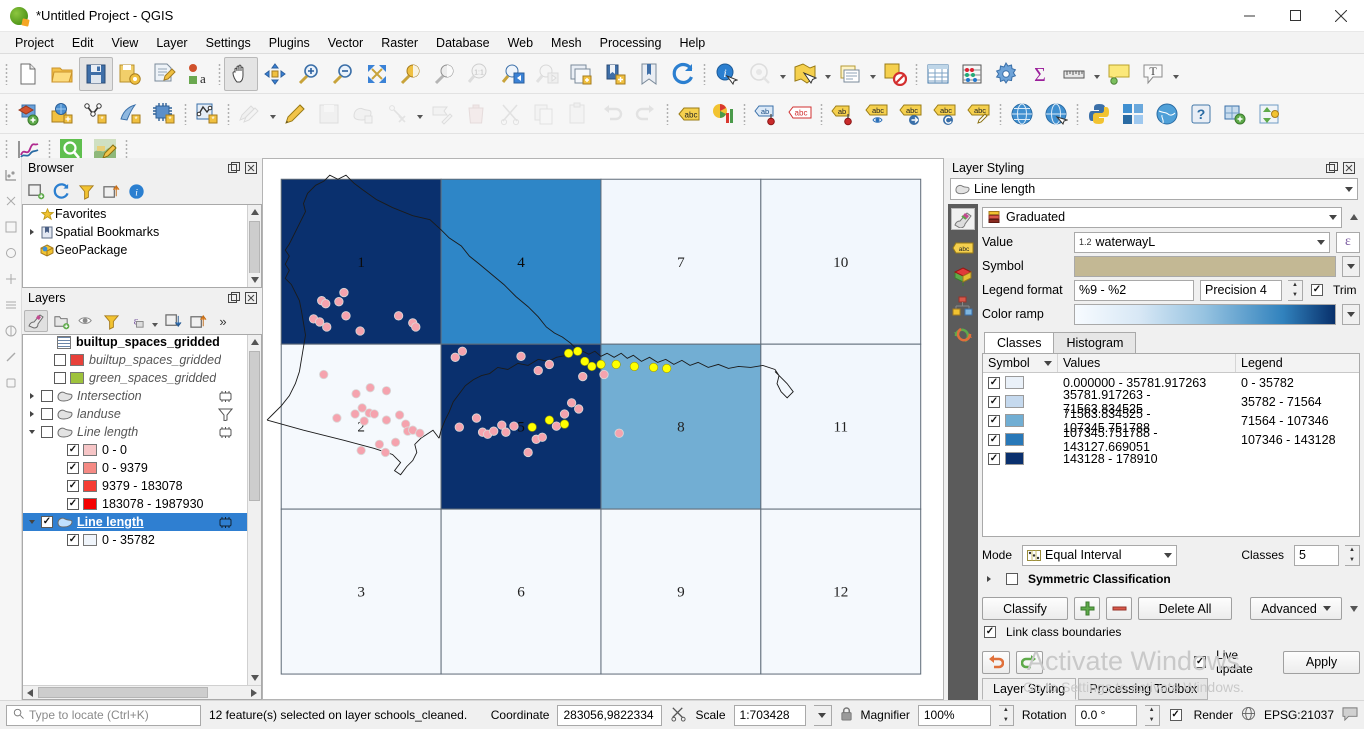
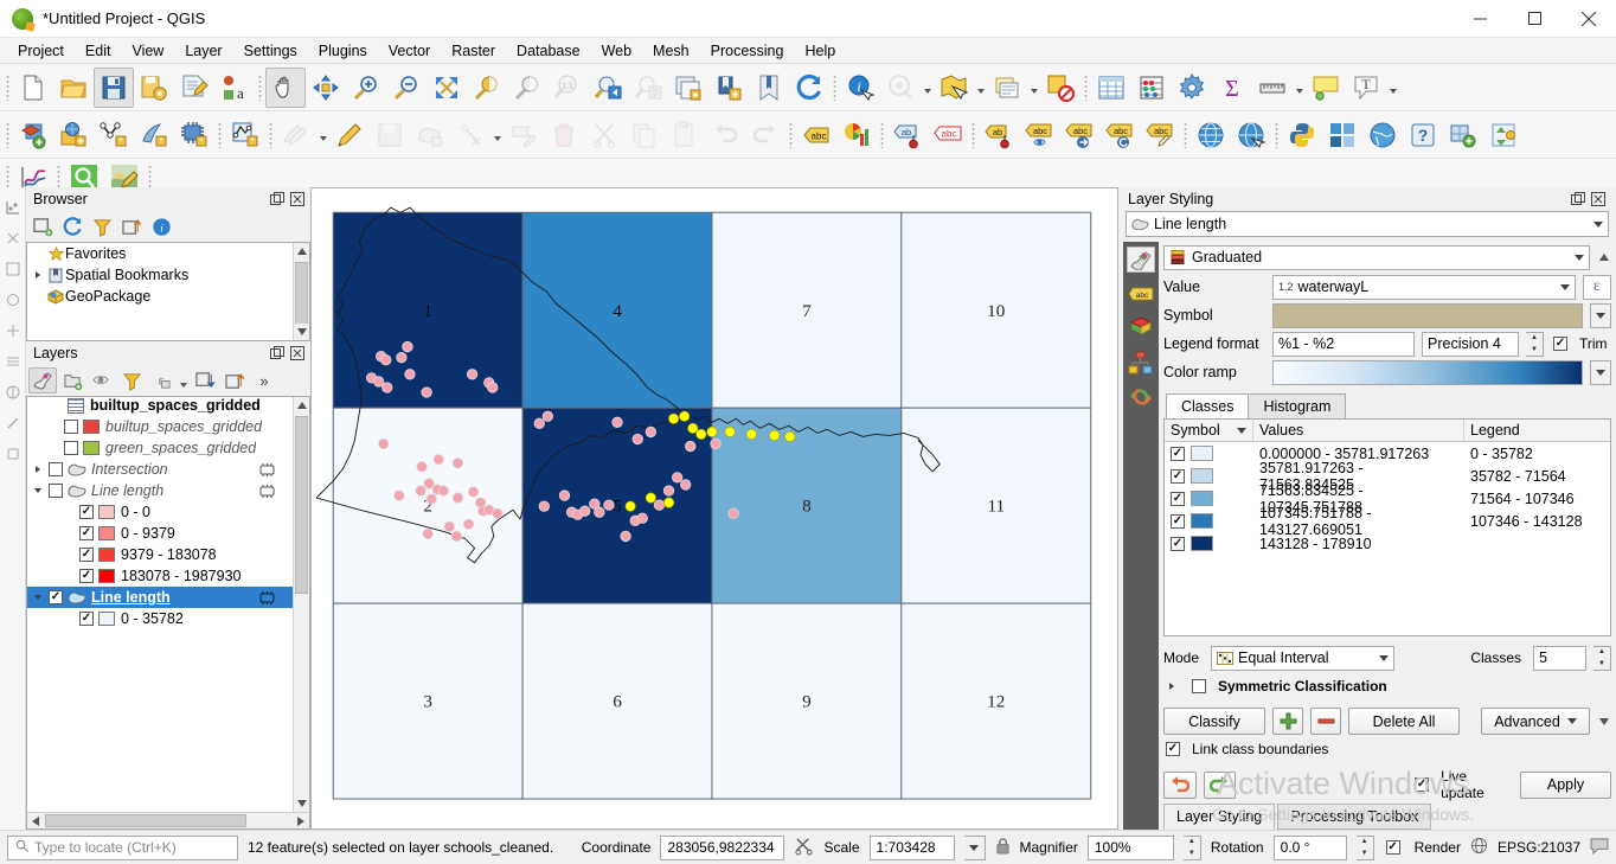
  *Untitled Project - QGIS
  Project
  Edit
  View
  Layer
  Settings
  Plugins
  Vector
  Raster
  Database
  Web
  Mesh
  Processing
  Help
  a
  i
  Σ
  T
  *
  *
  *
  *
  abc
  ab
  abc
  ab
  abc
  abc
  abc
  abc
  ?
  Browser
  i
  Favorites
  Spatial Bookmarks
  GeoPackage
  Layers
  »
  builtup_spaces_gridded
  builtup_spaces_gridded
  green_spaces_gridded
  Intersection
- landuse
  Line length
  ✓
  0 - 0
  ✓
  0 - 9379
  ✓
  9379 - 183078
  ✓
  183078 - 1987930
  ✓
  Line length
  ✓
  0 - 35782
  1
  4
  7
  10
  2
  5
  8
  11
  3
  6
  9
  12
  Layer Styling
  Line length
  Graduated
  Value
  1.2
  waterwayL
  ε
  Symbol
  Legend format
- %9 - %2
+ %1 - %2
  Precision 4
  ✓
  Trim
  Color ramp
  Classes
  Histogram
  Symbol
  Values
  Legend
  ✓
  0.000000 - 35781.917263
  0 - 35782
  ✓
  35781.917263 - 71563.834525
  35782 - 71564
  ✓
  71563.834525 - 107345.751788
  71564 - 107346
  ✓
  107345.751788 - 143127.669051
  107346 - 143128
  ✓
  143128 - 178910
  Mode
  Equal Interval
  Classes
  5
  Symmetric Classification
  Classify
  Delete All
  Advanced
  ✓
  Link class boundaries
  ✓
  Live update
  Apply
  Layer Styling
  Processing Toolbox
  Activate Windows
  Go to Settings to activate Windows.
  Type to locate (Ctrl+K)
  12 feature(s) selected on layer schools_cleaned.
  Coordinate
  283056,9822334
  Scale
  1:703428
  Magnifier
  100%
  Rotation
  0.0 °
  ✓
  Render
  EPSG:21037
